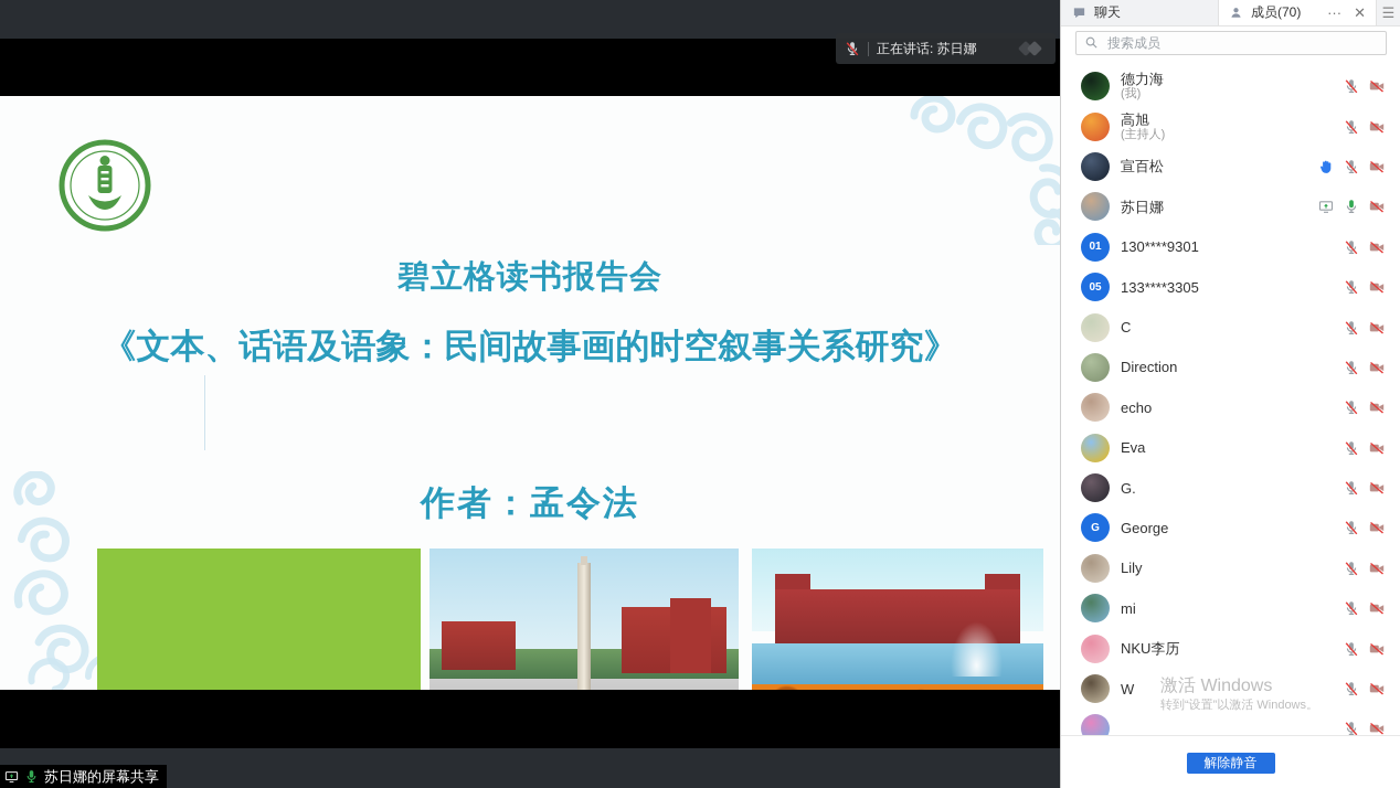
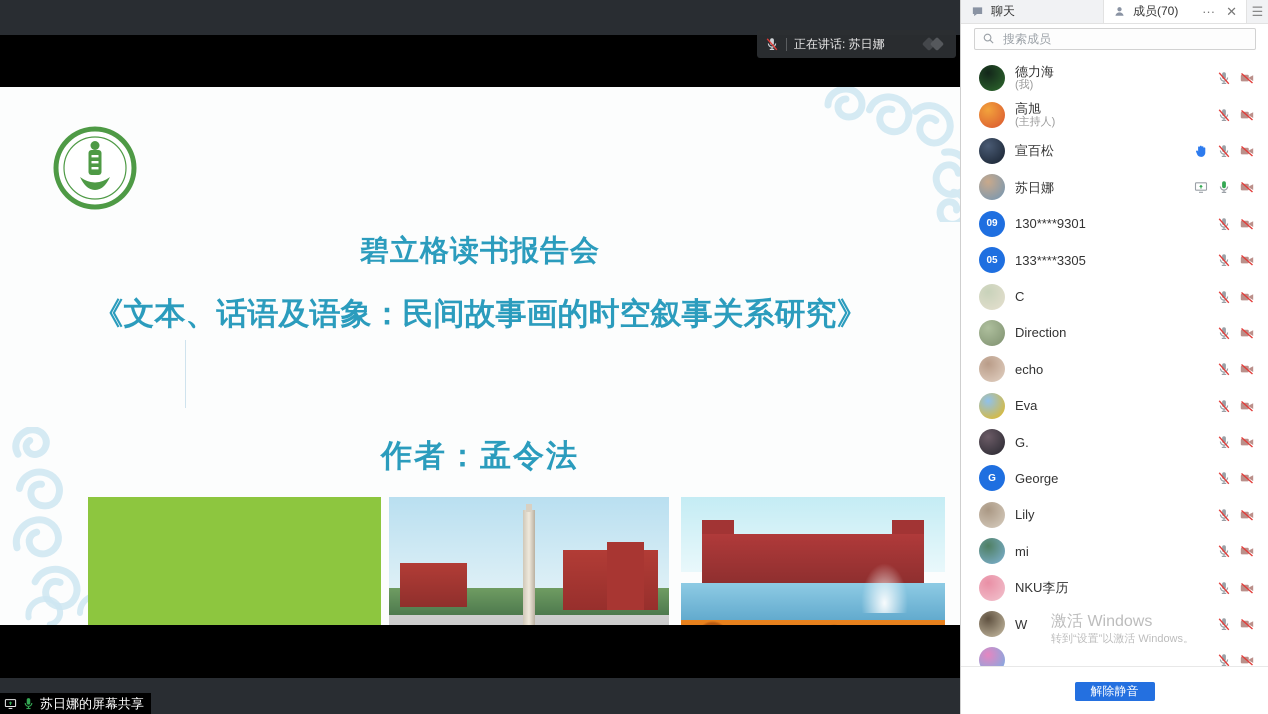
  碧立格读书报告会
  《文本、话语及语象：民间故事画的时空叙事关系研究》
  作者：孟令法
  正在讲话: 苏日娜
  苏日娜的屏幕共享
  聊天
  成员(70)
  ···
  ✕
  ☰
  搜索成员
  德力海
  (我)
  高旭
  (主持人)
  宣百松
  苏日娜
- 01
+ 09
  130****9301
  05
  133****3305
  C
  Direction
  echo
  Eva
  G.
  G
  George
  Lily
  mi
  NKU李历
  W
  激活 Windows
  转到“设置”以激活 Windows。
  解除静音
